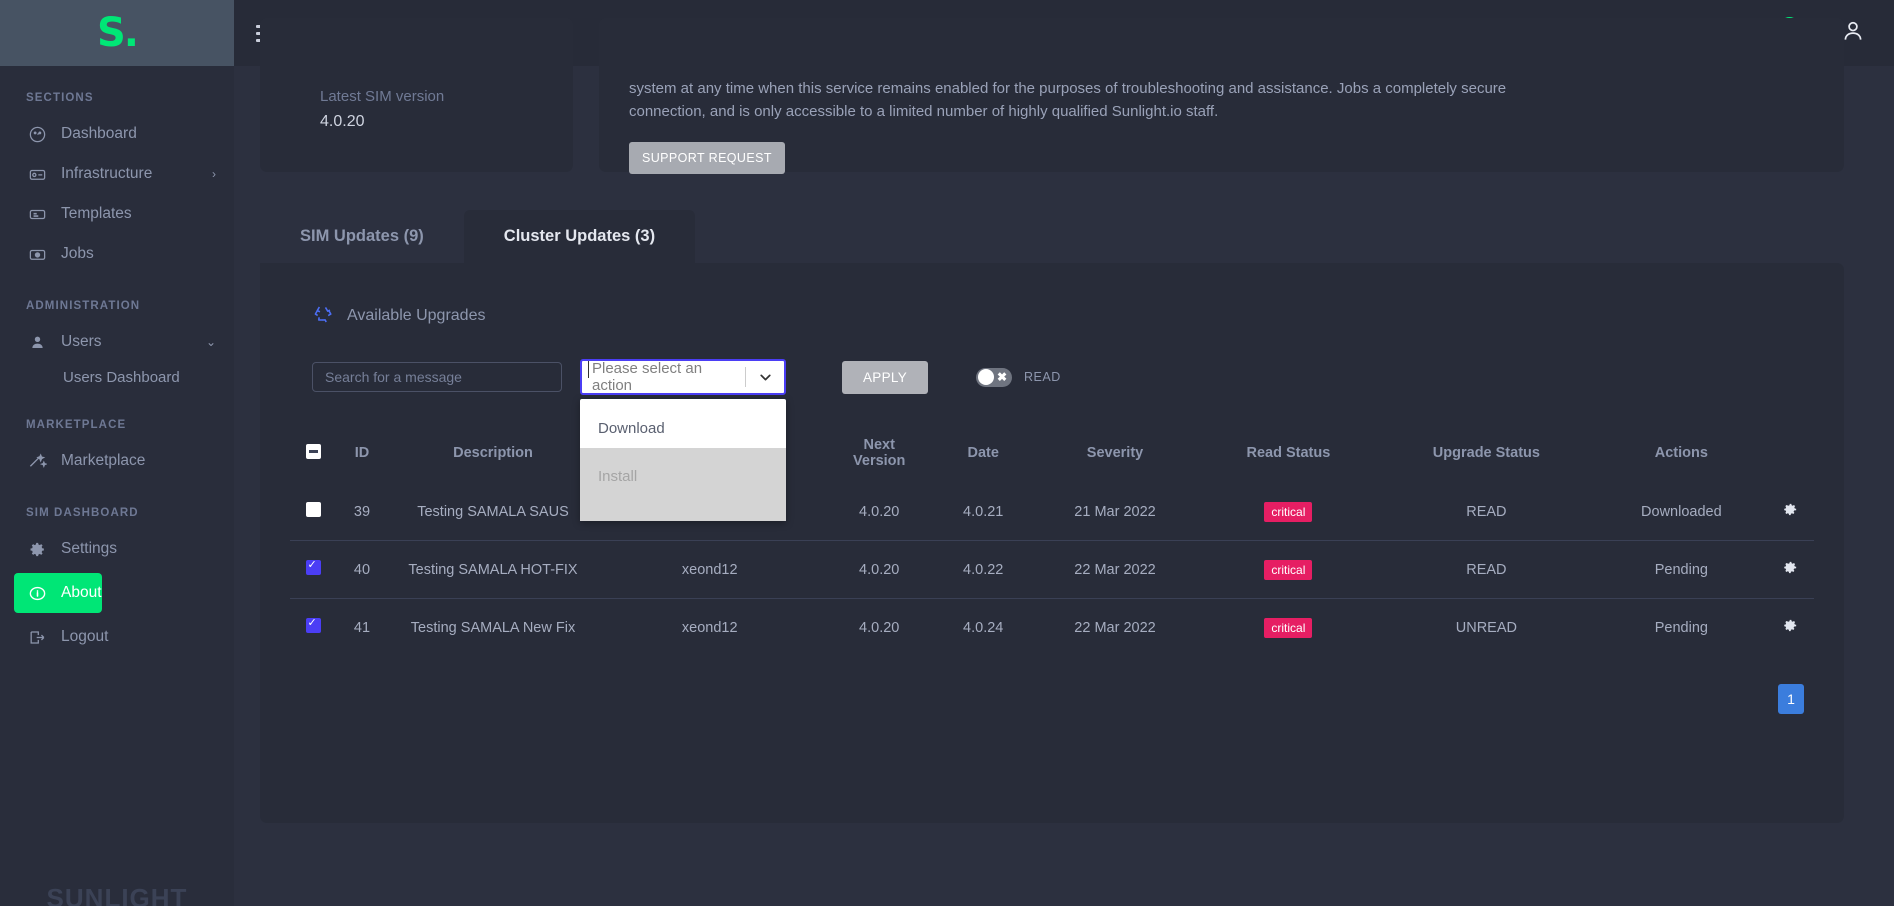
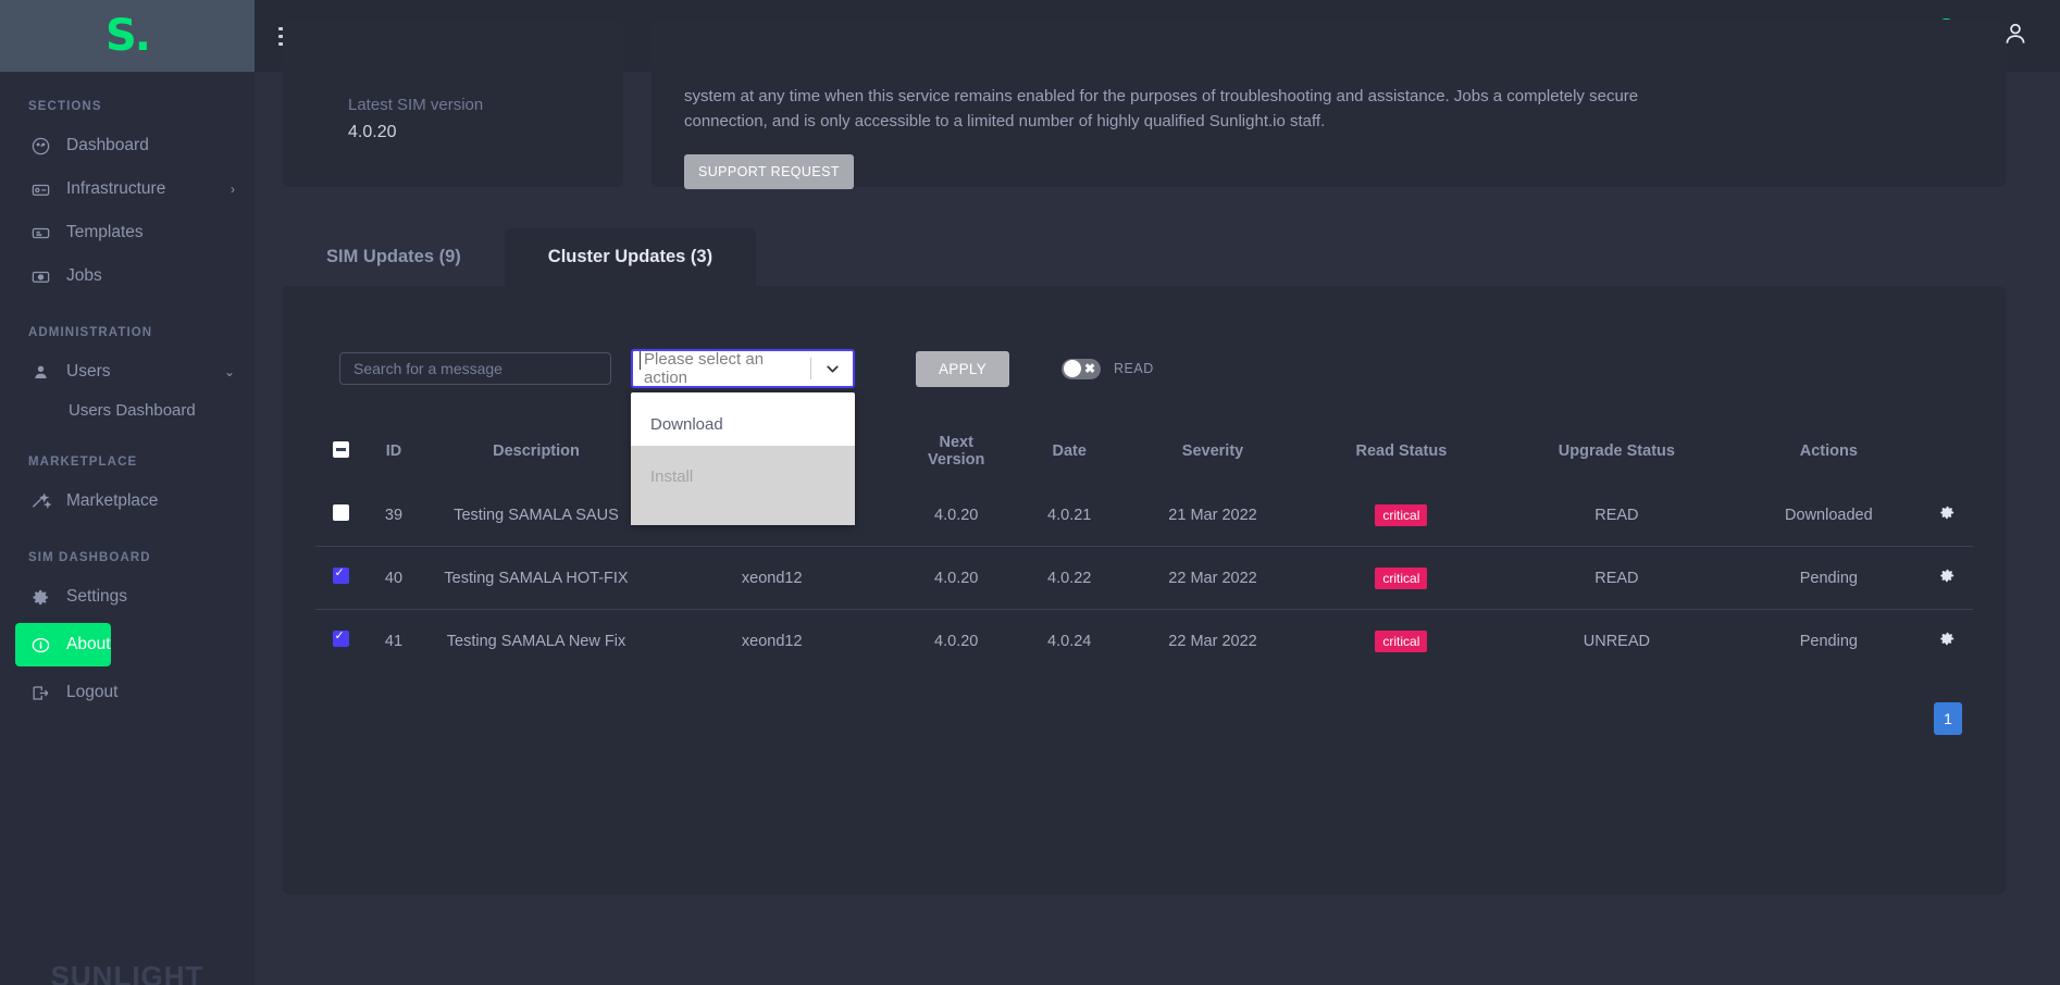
  S.
  SECTIONS
  Dashboard
  Infrastructure
  ›
  Templates
  Jobs
  ADMINISTRATION
  Users
  ⌄
  Users Dashboard
  MARKETPLACE
  Marketplace
  SIM DASHBOARD
  Settings
  About
  Logout
  SUNLIGHT
  Latest SIM version
  4.0.20
  system at any time when this service remains enabled for the purposes of troubleshooting and assistance. Jobs a completely secure
  connection, and is only accessible to a limited number of highly qualified Sunlight.io staff.
  SUPPORT REQUEST
  SIM Updates (9)
  Cluster Updates (3)
- Available Upgrades
  Search for a message
  Please select an action
  Download
  Install
  APPLY
  ✖
  READ
  	ID	Description		Next Version	Date	Severity	Read Status	Upgrade Status	Actions
  	39	Testing SAMALA SAUS		4.0.20	4.0.21	21 Mar 2022	critical	READ	Downloaded
  	40	Testing SAMALA HOT-FIX	xeond12	4.0.20	4.0.22	22 Mar 2022	critical	READ	Pending
  	41	Testing SAMALA New Fix	xeond12	4.0.20	4.0.24	22 Mar 2022	critical	UNREAD	Pending
  1
